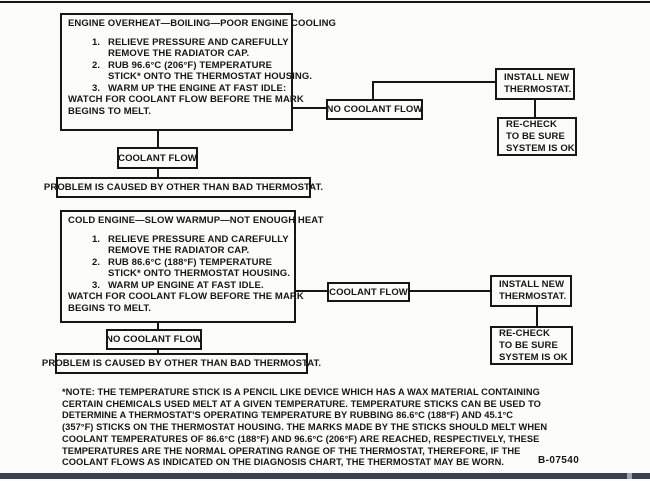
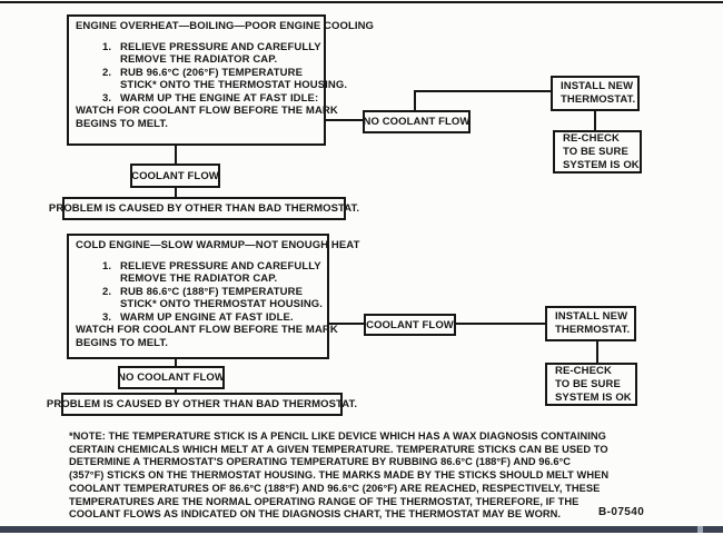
  ENGINE OVERHEAT—BOILING—POOR ENGINE COOLING
  1. RELIEVE PRESSURE AND CAREFULLY
  REMOVE THE RADIATOR CAP.
  2. RUB 96.6°C (206°F) TEMPERATURE
  STICK* ONTO THE THERMOSTAT HOUSING.
  3. WARM UP THE ENGINE AT FAST IDLE:
  WATCH FOR COOLANT FLOW BEFORE THE MARK
  BEGINS TO MELT.
  NO COOLANT FLOW
  INSTALL NEW
  THERMOSTAT.
  RE-CHECK
  TO BE SURE
  SYSTEM IS OK
  COOLANT FLOW
  PROBLEM IS CAUSED BY OTHER THAN BAD THERMOSTAT.
  COLD ENGINE—SLOW WARMUP—NOT ENOUGH HEAT
  1. RELIEVE PRESSURE AND CAREFULLY
  REMOVE THE RADIATOR CAP.
  2. RUB 86.6°C (188°F) TEMPERATURE
  STICK* ONTO THERMOSTAT HOUSING.
  3. WARM UP ENGINE AT FAST IDLE.
  WATCH FOR COOLANT FLOW BEFORE THE MARK
  BEGINS TO MELT.
  COOLANT FLOW
  INSTALL NEW
  THERMOSTAT.
  RE-CHECK
  TO BE SURE
  SYSTEM IS OK
  NO COOLANT FLOW
  PROBLEM IS CAUSED BY OTHER THAN BAD THERMOSTAT.
- *NOTE: THE TEMPERATURE STICK IS A PENCIL LIKE DEVICE WHICH HAS A WAX MATERIAL CONTAINING
+ *NOTE: THE TEMPERATURE STICK IS A PENCIL LIKE DEVICE WHICH HAS A WAX DIAGNOSIS CONTAINING
- CERTAIN CHEMICALS USED MELT AT A GIVEN TEMPERATURE. TEMPERATURE STICKS CAN BE USED TO
+ CERTAIN CHEMICALS WHICH MELT AT A GIVEN TEMPERATURE. TEMPERATURE STICKS CAN BE USED TO
- DETERMINE A THERMOSTAT'S OPERATING TEMPERATURE BY RUBBING 86.6°C (188°F) AND 45.1°C
+ DETERMINE A THERMOSTAT'S OPERATING TEMPERATURE BY RUBBING 86.6°C (188°F) AND 96.6°C
  (357°F) STICKS ON THE THERMOSTAT HOUSING. THE MARKS MADE BY THE STICKS SHOULD MELT WHEN
  COOLANT TEMPERATURES OF 86.6°C (188°F) AND 96.6°C (206°F) ARE REACHED, RESPECTIVELY, THESE
  TEMPERATURES ARE THE NORMAL OPERATING RANGE OF THE THERMOSTAT, THEREFORE, IF THE
  COOLANT FLOWS AS INDICATED ON THE DIAGNOSIS CHART, THE THERMOSTAT MAY BE WORN.
  B-07540
